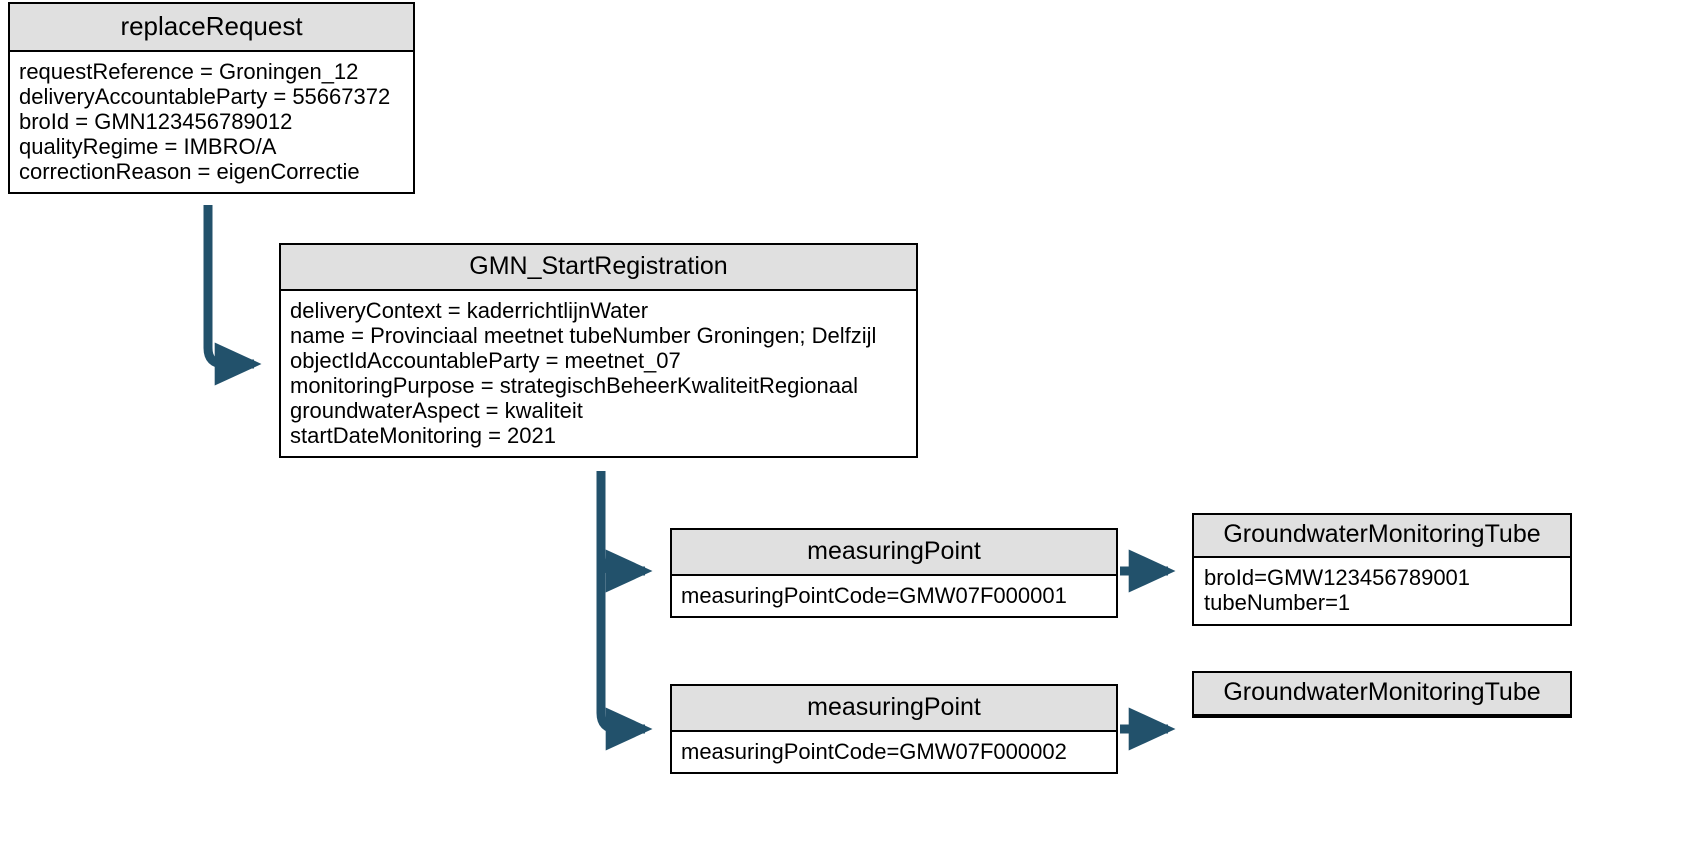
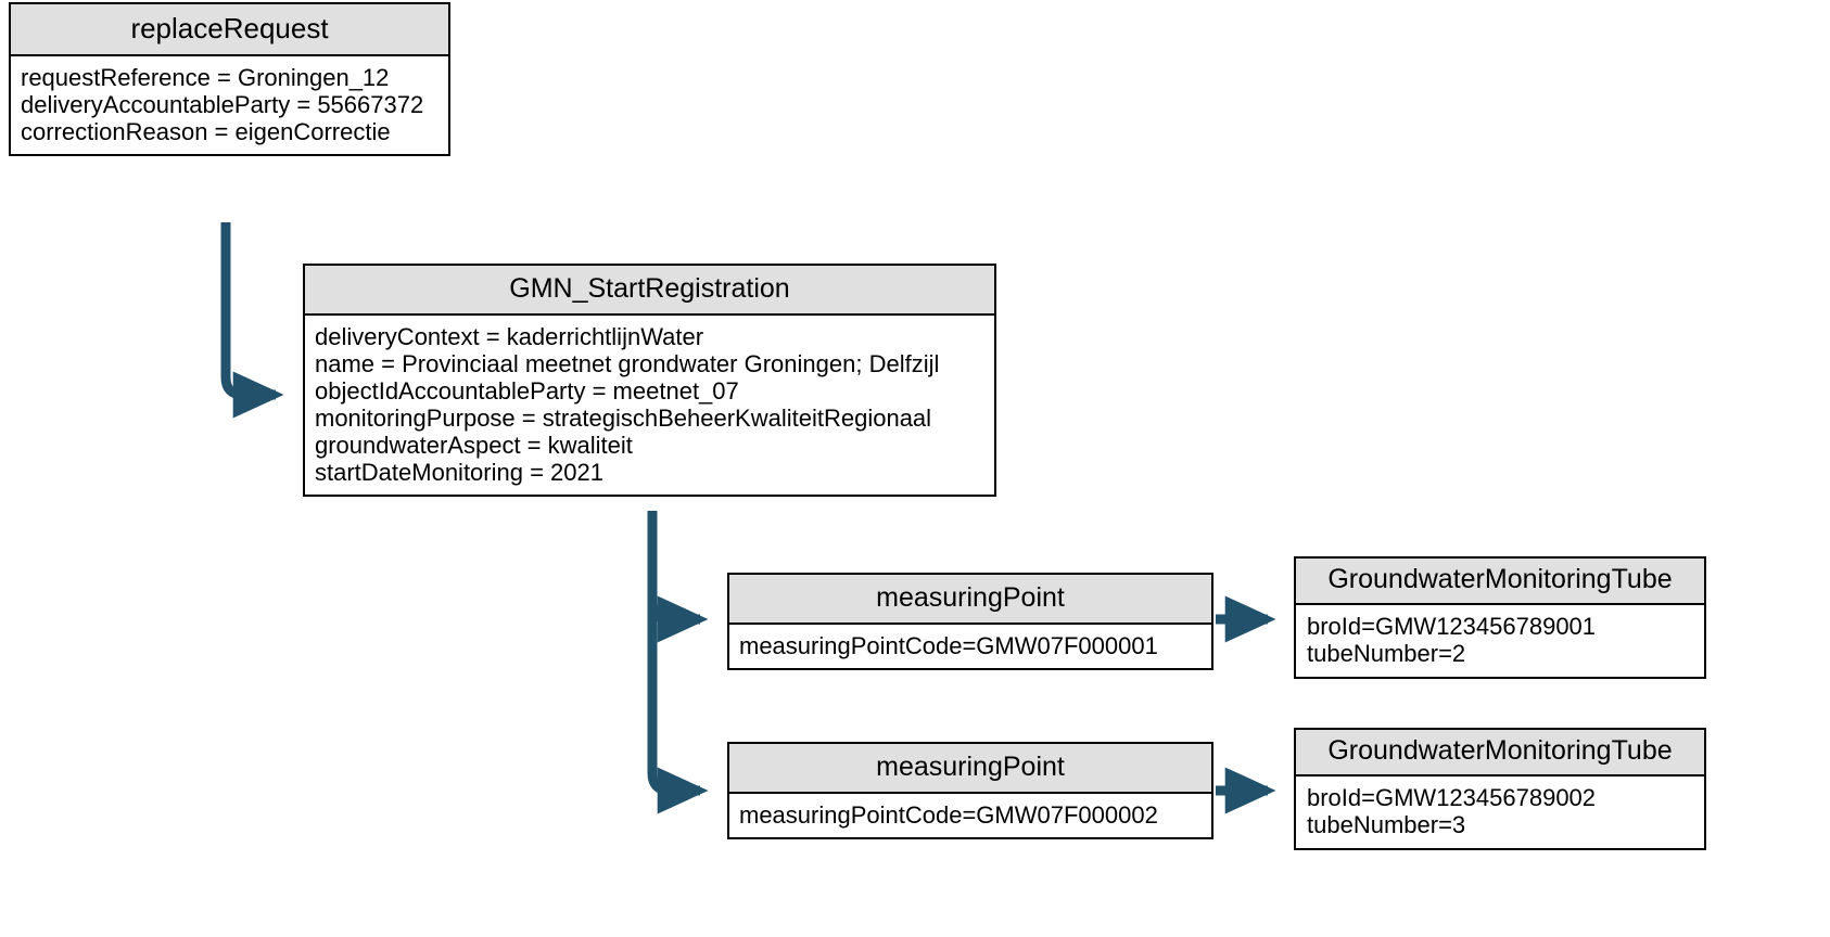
  replaceRequest
  requestReference = Groningen_12
  deliveryAccountableParty = 55667372
- broId = GMN123456789012
- qualityRegime = IMBRO/A
  correctionReason = eigenCorrectie
  GMN_StartRegistration
  deliveryContext = kaderrichtlijnWater
- name = Provinciaal meetnet tubeNumber Groningen; Delfzijl
+ name = Provinciaal meetnet grondwater Groningen; Delfzijl
  objectIdAccountableParty = meetnet_07
  monitoringPurpose = strategischBeheerKwaliteitRegionaal
  groundwaterAspect = kwaliteit
  startDateMonitoring = 2021
  measuringPoint
  measuringPointCode=GMW07F000001
  measuringPoint
  measuringPointCode=GMW07F000002
  GroundwaterMonitoringTube
  broId=GMW123456789001
- tubeNumber=1
+ tubeNumber=2
  GroundwaterMonitoringTube
+ broId=GMW123456789002
+ tubeNumber=3
